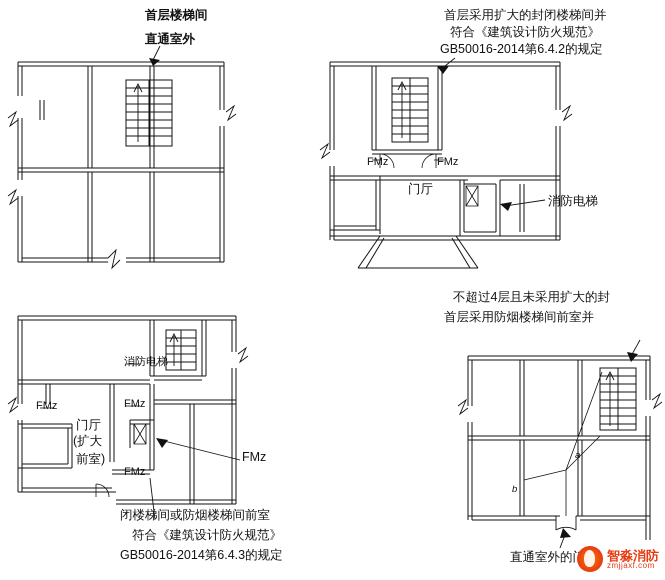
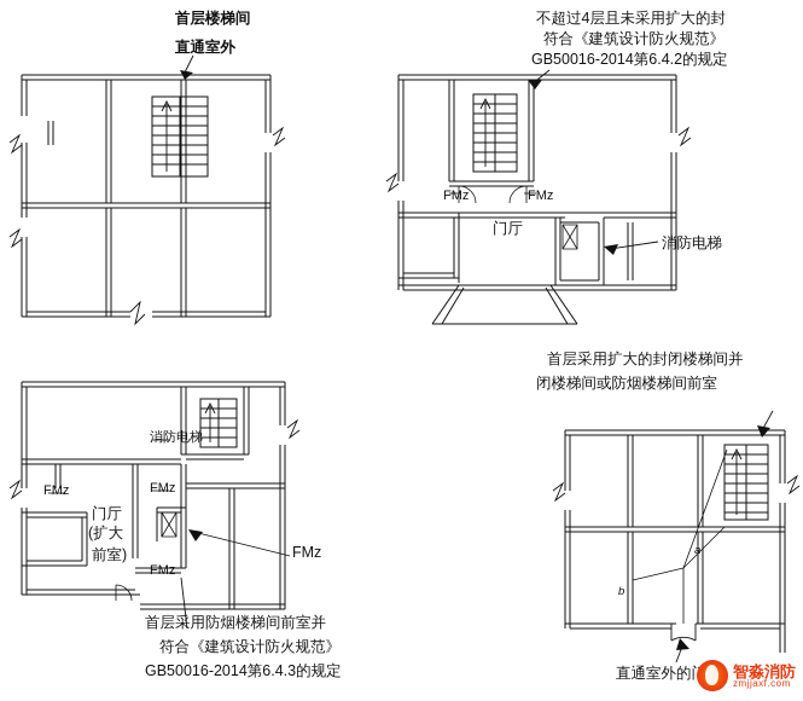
  首层楼梯间
  直通室外
- 首层采用扩大的封闭楼梯间并
+ 不超过4层且未采用扩大的封
  符合《建筑设计防火规范》
  GB50016-2014第6.4.2的规定
  门厅
  消防电梯
  FMz
  FMz
  消防电梯
  FMz
  FMz
  FMz
  门厅
  (扩大
  前室)
  FMz
- 闭楼梯间或防烟楼梯间前室
+ 首层采用防烟楼梯间前室并
  符合《建筑设计防火规范》
  GB50016-2014第6.4.3的规定
- 不超过4层且未采用扩大的封
+ 首层采用扩大的封闭楼梯间并
- 首层采用防烟楼梯间前室并
+ 闭楼梯间或防烟楼梯间前室
  直通室外的
  a
  b
  智淼消防
  zmjjaxf.com
